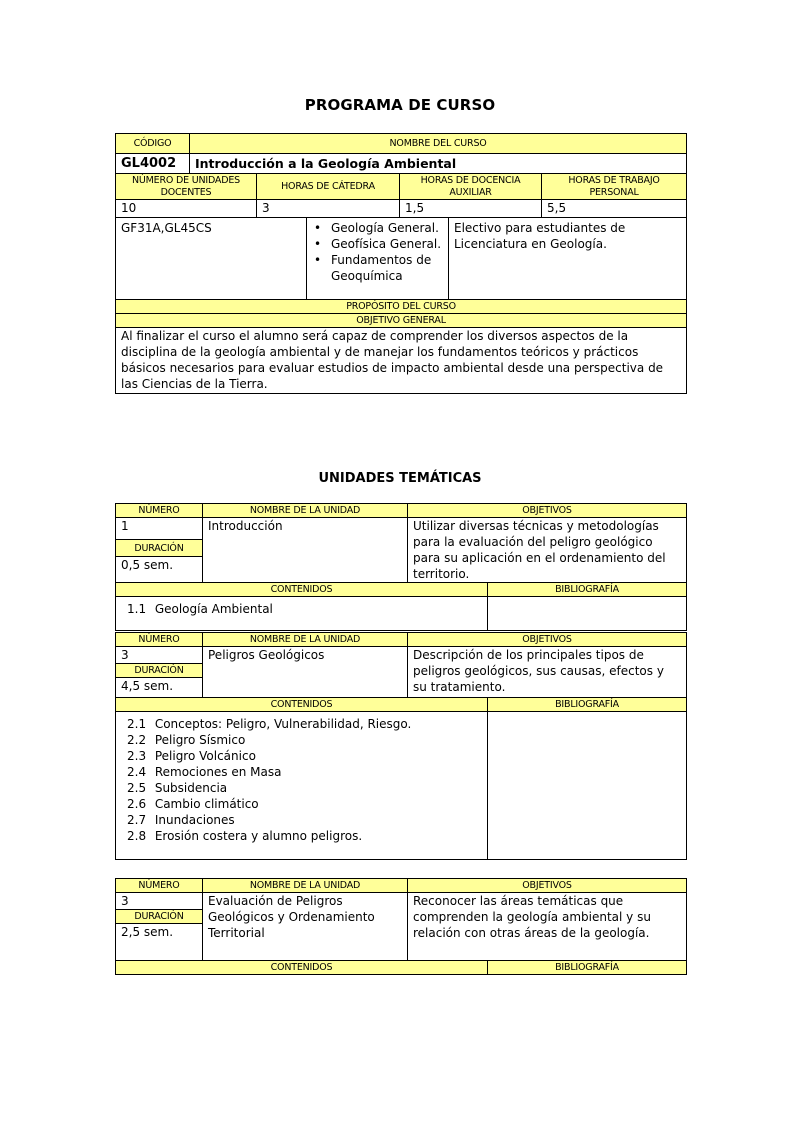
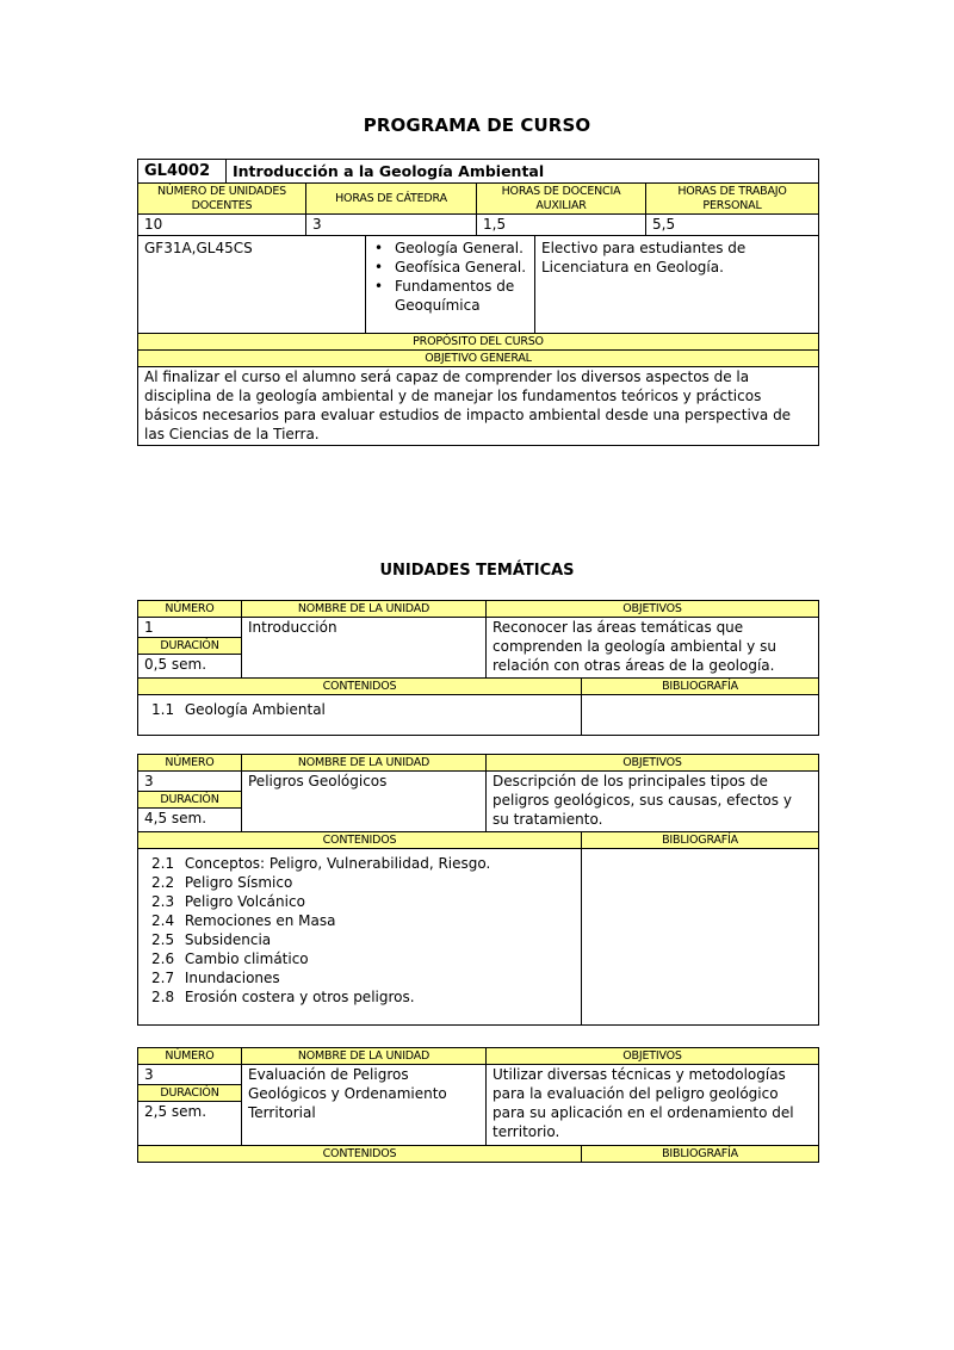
  PROGRAMA DE CURSO
- CÓDIGO	NOMBRE DEL CURSO
  GL4002	Introducción a la Geología Ambiental
  NÚMERO DE UNIDADES DOCENTES	HORAS DE CÁTEDRA	HORAS DE DOCENCIA AUXILIAR	HORAS DE TRABAJO PERSONAL
  10	3	1,5	5,5
  GF31A,GL45CS	Geología General. Geofísica General. Fundamentos de Geoquímica	Electivo para estudiantes de Licenciatura en Geología.
  PROPÓSITO DEL CURSO
  OBJETIVO GENERAL
  Al finalizar el curso el alumno será capaz de comprender los diversos aspectos de la disciplina de la geología ambiental y de manejar los fundamentos teóricos y prácticos básicos necesarios para evaluar estudios de impacto ambiental desde una perspectiva de las Ciencias de la Tierra.
  UNIDADES TEMÁTICAS
  NÚMERO	NOMBRE DE LA UNIDAD	OBJETIVOS
- 1	Introducción	Utilizar diversas técnicas y metodologías para la evaluación del peligro geológico para su aplicación en el ordenamiento del territorio.
+ 1	Introducción	Reconocer las áreas temáticas que comprenden la geología ambiental y su relación con otras áreas de la geología.
  DURACIÓN
  0,5 sem.
  CONTENIDOS	BIBLIOGRAFÍA
  1.1 Geología Ambiental
  NÚMERO	NOMBRE DE LA UNIDAD	OBJETIVOS
  3	Peligros Geológicos	Descripción de los principales tipos de peligros geológicos, sus causas, efectos y su tratamiento.
  DURACIÓN
  4,5 sem.
  CONTENIDOS	BIBLIOGRAFÍA
- 2.1 Conceptos: Peligro, Vulnerabilidad, Riesgo. 2.2 Peligro Sísmico 2.3 Peligro Volcánico 2.4 Remociones en Masa 2.5 Subsidencia 2.6 Cambio climático 2.7 Inundaciones 2.8 Erosión costera y alumno peligros.
+ 2.1 Conceptos: Peligro, Vulnerabilidad, Riesgo. 2.2 Peligro Sísmico 2.3 Peligro Volcánico 2.4 Remociones en Masa 2.5 Subsidencia 2.6 Cambio climático 2.7 Inundaciones 2.8 Erosión costera y otros peligros.
  NÚMERO	NOMBRE DE LA UNIDAD	OBJETIVOS
- 3	Evaluación de Peligros Geológicos y Ordenamiento Territorial	Reconocer las áreas temáticas que comprenden la geología ambiental y su relación con otras áreas de la geología.
+ 3	Evaluación de Peligros Geológicos y Ordenamiento Territorial	Utilizar diversas técnicas y metodologías para la evaluación del peligro geológico para su aplicación en el ordenamiento del territorio.
  DURACIÓN
  2,5 sem.
  CONTENIDOS	BIBLIOGRAFÍA
